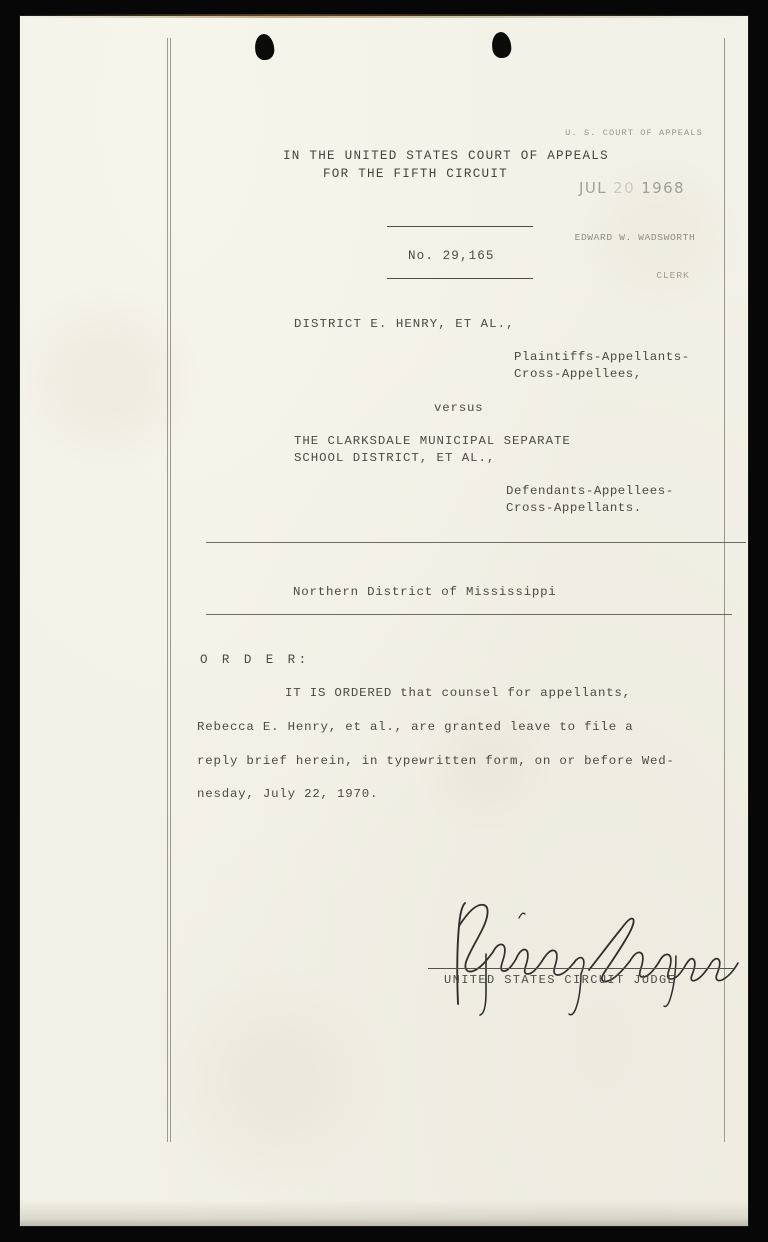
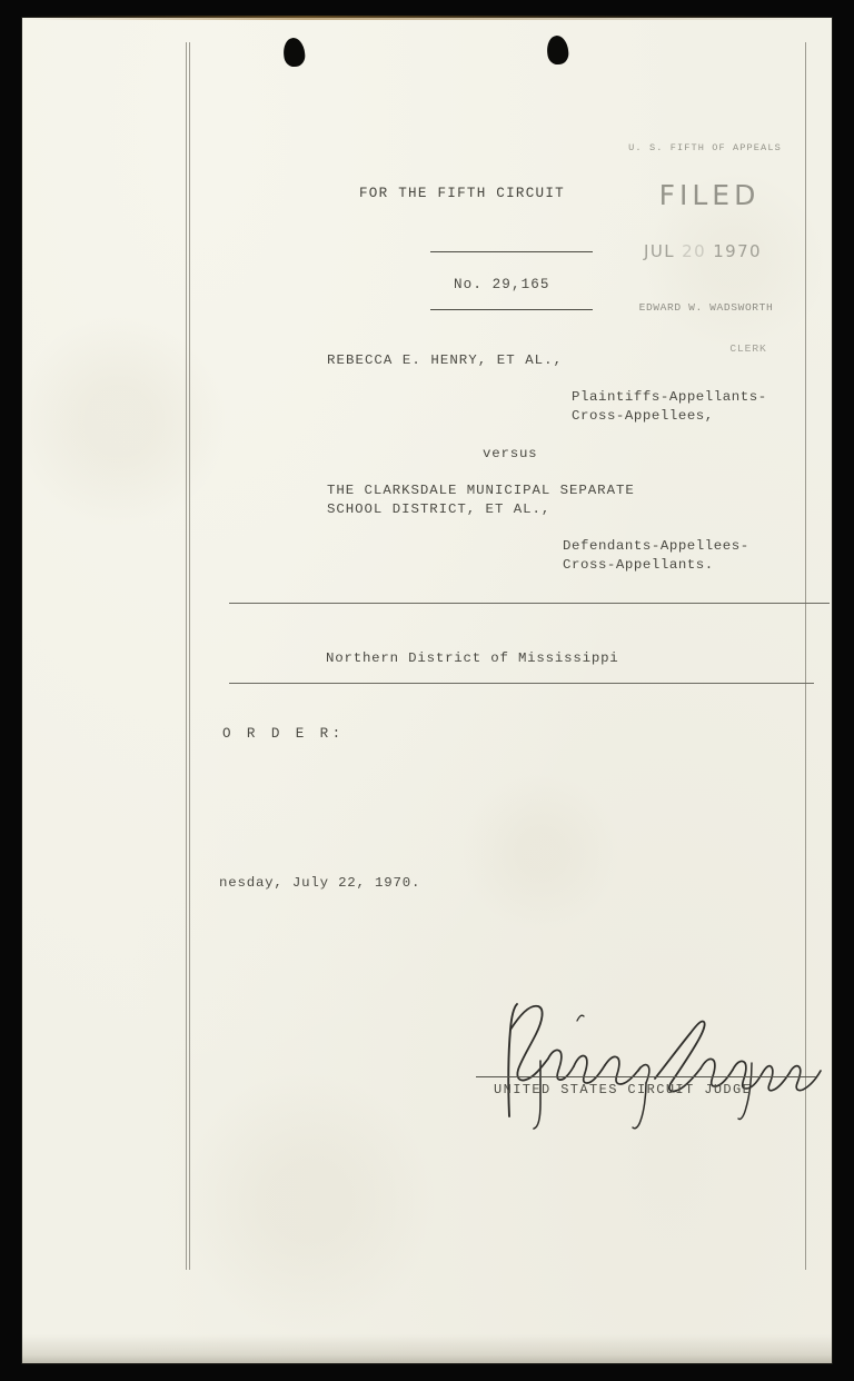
- U. S. COURT OF APPEALS
+ U. S. FIFTH OF APPEALS
+ FILED
- JUL 20 1968
+ JUL 20 1970
  EDWARD W. WADSWORTH
  CLERK
- IN THE UNITED STATES COURT OF APPEALS
  FOR THE FIFTH CIRCUIT
  No. 29,165
- DISTRICT E. HENRY, ET AL.,
+ REBECCA E. HENRY, ET AL.,
  Plaintiffs-Appellants-
  Cross-Appellees,
  versus
  THE CLARKSDALE MUNICIPAL SEPARATE
  SCHOOL DISTRICT, ET AL.,
  Defendants-Appellees-
  Cross-Appellants.
  Northern District of Mississippi
  O R D E R:
- IT IS ORDERED that counsel for appellants,
- Rebecca E. Henry, et al., are granted leave to file a
- reply brief herein, in typewritten form, on or before Wed-
  nesday, July 22, 1970.
  UNITED STATES CIRCUIT JUDGE
